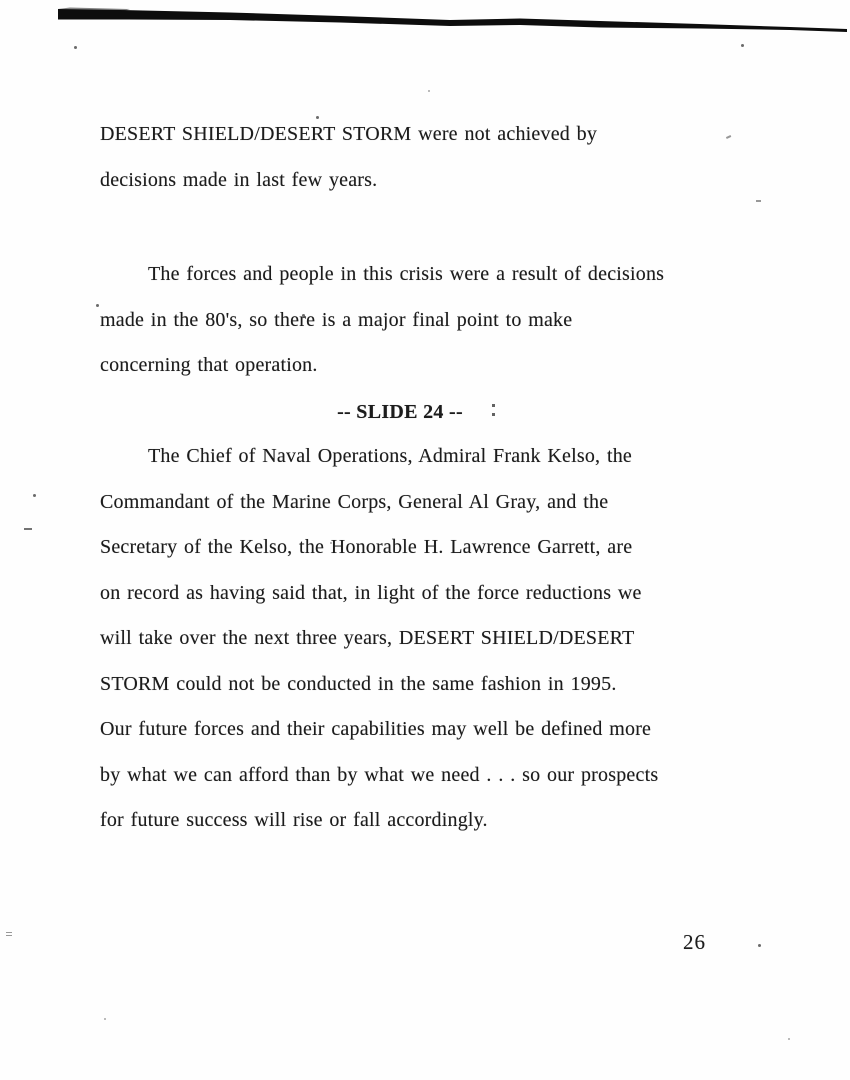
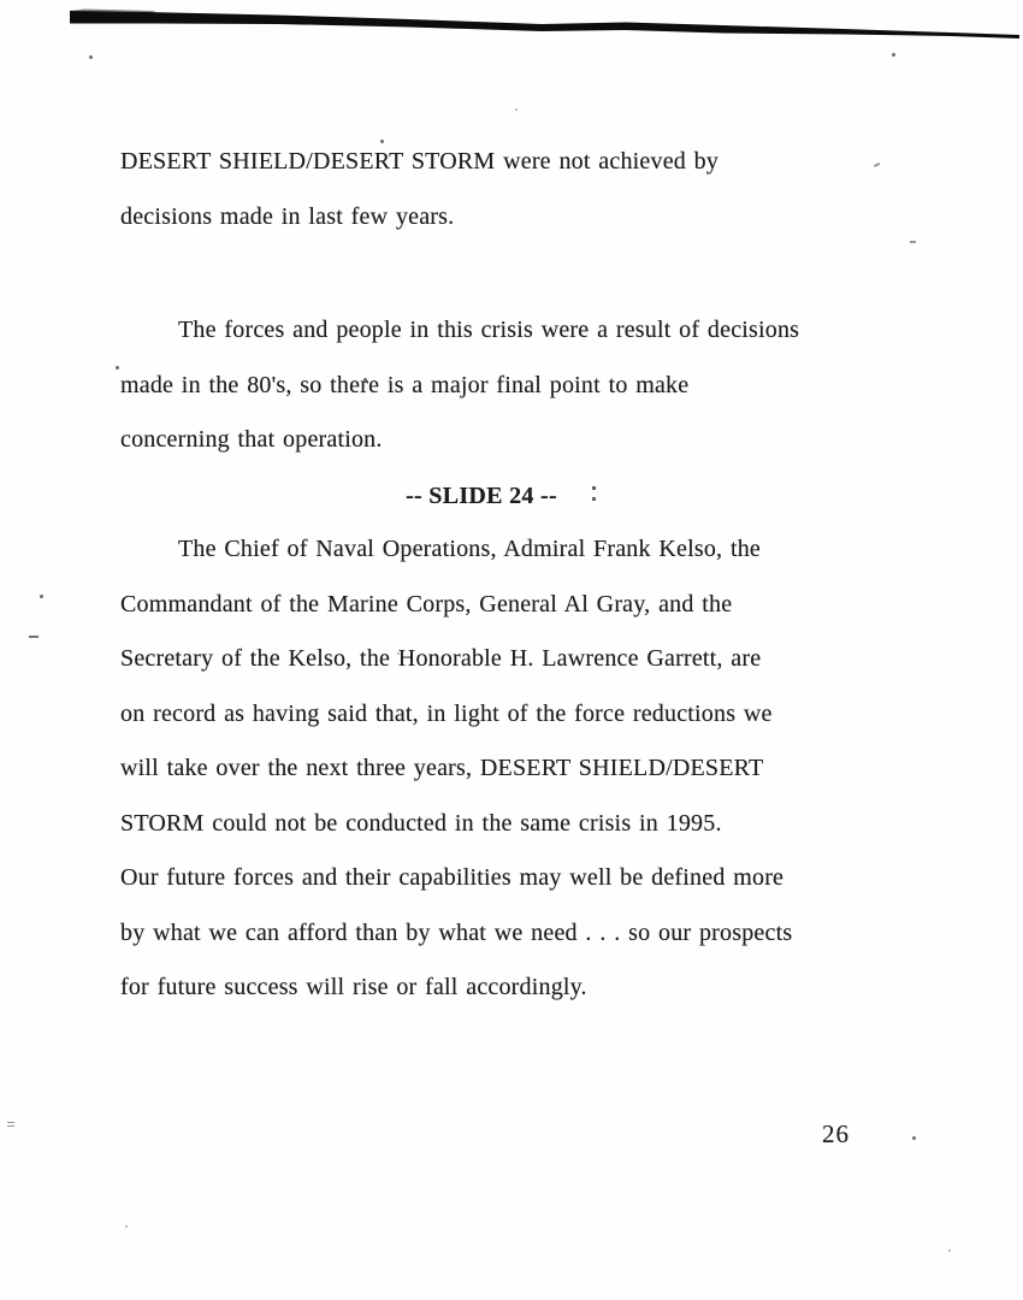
  DESERT SHIELD/DESERT STORM were not achieved by
  decisions made in last few years.
  The forces and people in this crisis were a result of decisions
  made in the 80's, so there is a major final point to make
  concerning that operation.
  -- SLIDE 24 --
  The Chief of Naval Operations, Admiral Frank Kelso, the
  Commandant of the Marine Corps, General Al Gray, and the
  Secretary of the Kelso, the Honorable H. Lawrence Garrett, are
  on record as having said that, in light of the force reductions we
  will take over the next three years, DESERT SHIELD/DESERT
- STORM could not be conducted in the same fashion in 1995.
+ STORM could not be conducted in the same crisis in 1995.
  Our future forces and their capabilities may well be defined more
  by what we can afford than by what we need . . . so our prospects
  for future success will rise or fall accordingly.
  26
